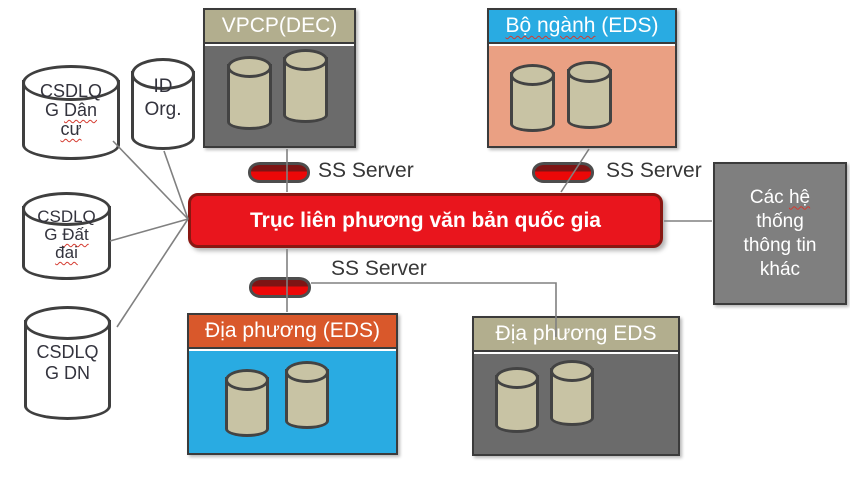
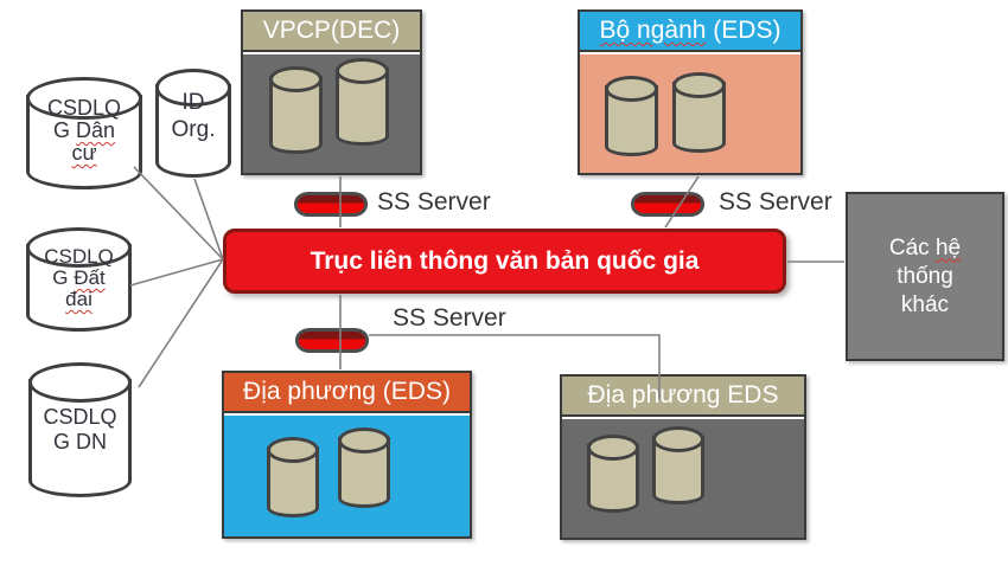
  CSDLQ
  G Dân
  cư
  ID
  Org.
  CSDLQ
  G Đất
  đai
  CSDLQ
  G DN
  VPCP(DEC)
  Bộ ngành (EDS)
- Trục liên phương văn bản quốc gia
+ Trục liên thông văn bản quốc gia
  Các hệ
  thống
- thông tin
  khác
  Địa phương (EDS)
  Địa phương EDS
  SS Server
  SS Server
  SS Server
